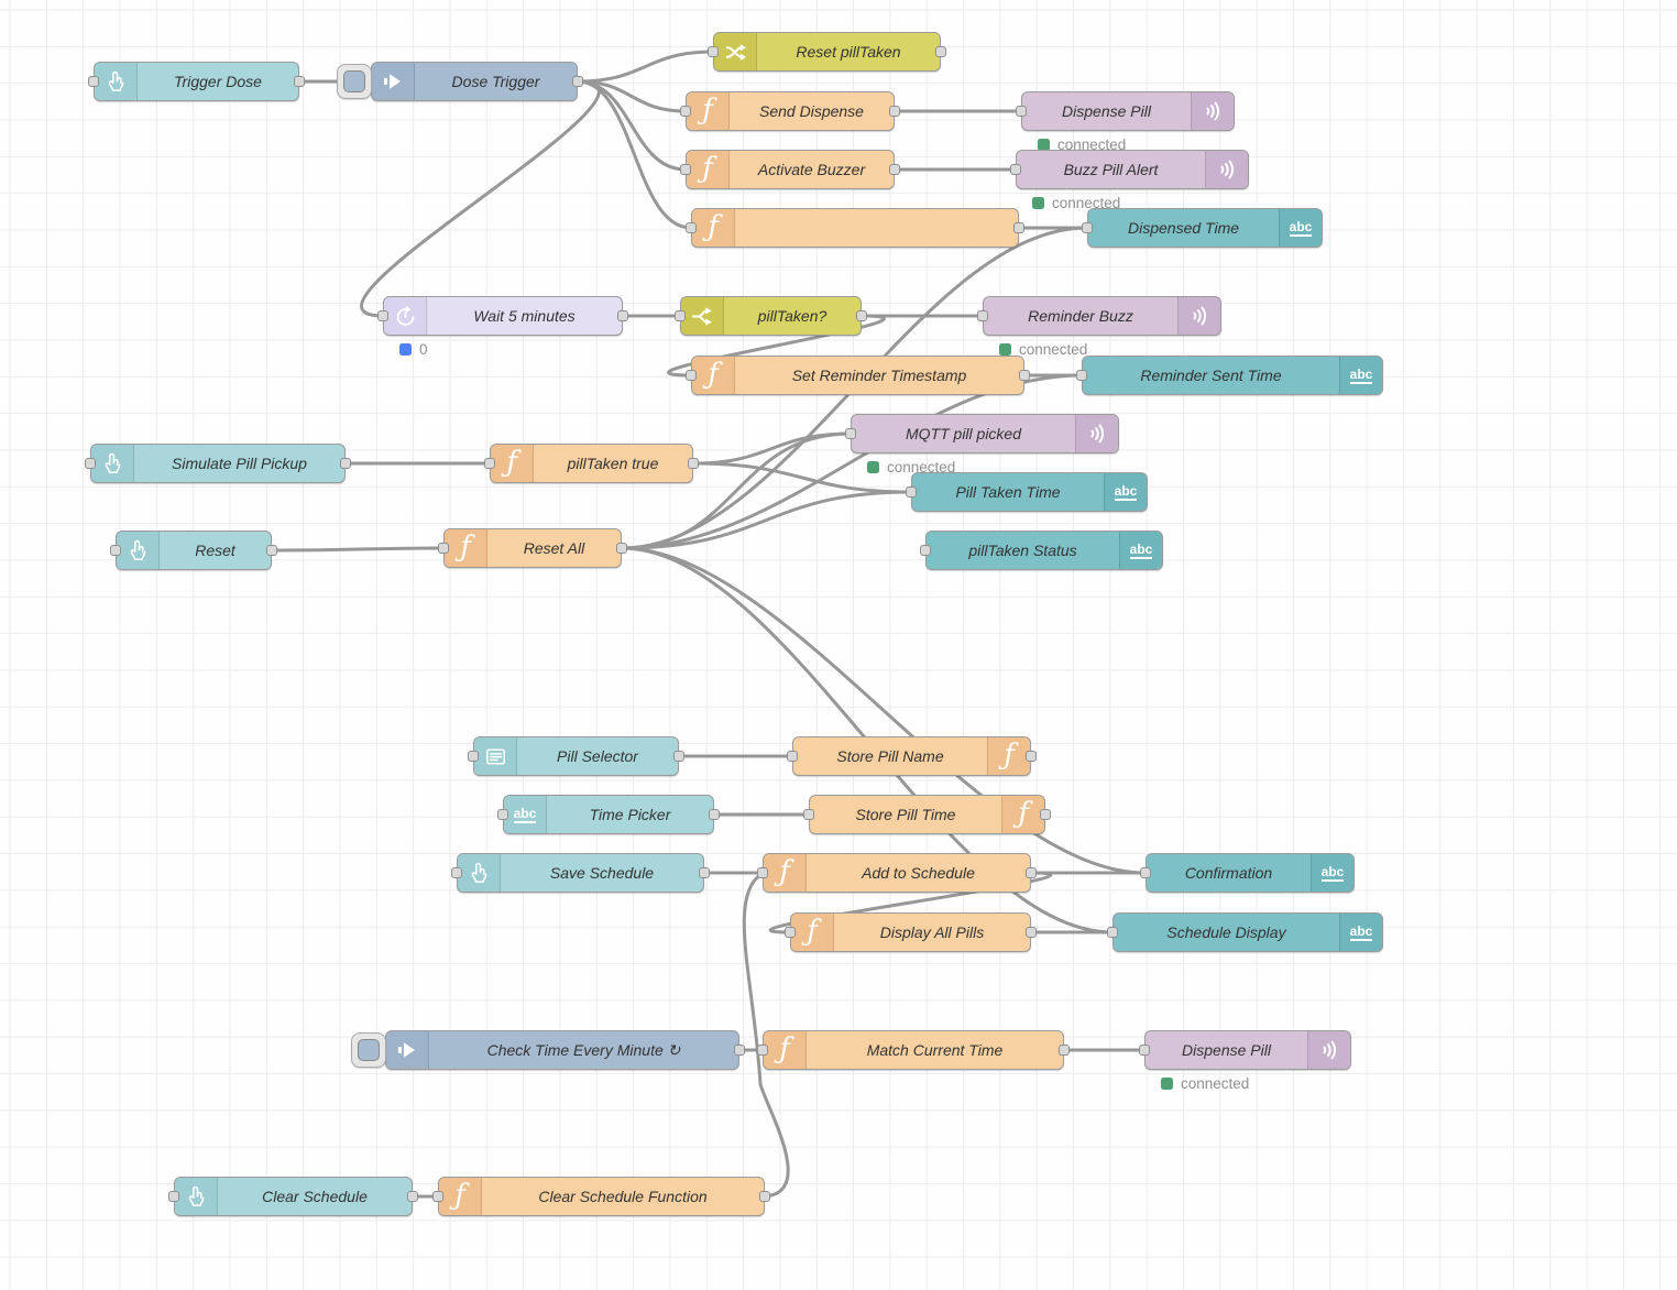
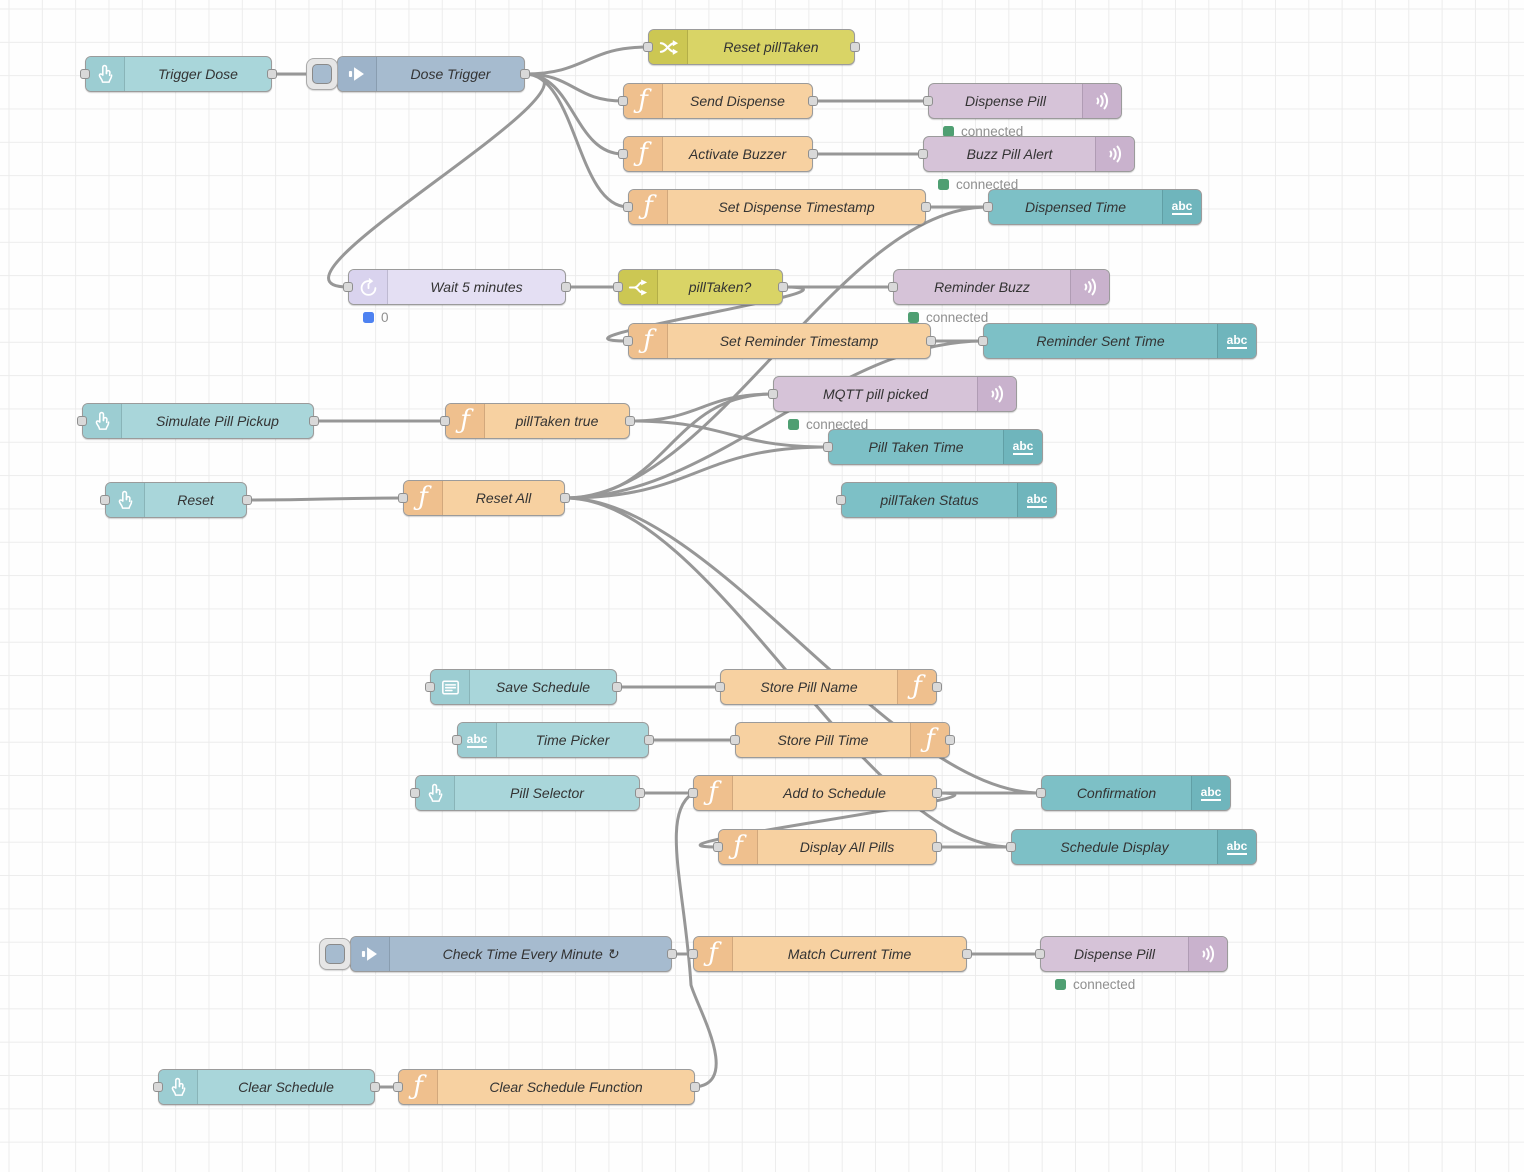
  Trigger Dose
  Dose Trigger
  Reset pillTaken
  ƒ
  Send Dispense
  Dispense Pill
  connected
  ƒ
  Activate Buzzer
  Buzz Pill Alert
  connected
  ƒ
+ Set Dispense Timestamp
  abc
  Dispensed Time
  Wait 5 minutes
  0
  pillTaken?
  Reminder Buzz
  connected
  ƒ
  Set Reminder Timestamp
  abc
  Reminder Sent Time
  MQTT pill picked
  connected
  Simulate Pill Pickup
  ƒ
  pillTaken true
  abc
  Pill Taken Time
  Reset
  ƒ
  Reset All
  abc
  pillTaken Status
- Pill Selector
+ Save Schedule
  ƒ
  Store Pill Name
  abc
  Time Picker
  ƒ
  Store Pill Time
- Save Schedule
+ Pill Selector
  ƒ
  Add to Schedule
  abc
  Confirmation
  ƒ
  Display All Pills
  abc
  Schedule Display
  Check Time Every Minute ↻
  ƒ
  Match Current Time
  Dispense Pill
  connected
  Clear Schedule
  ƒ
  Clear Schedule Function
